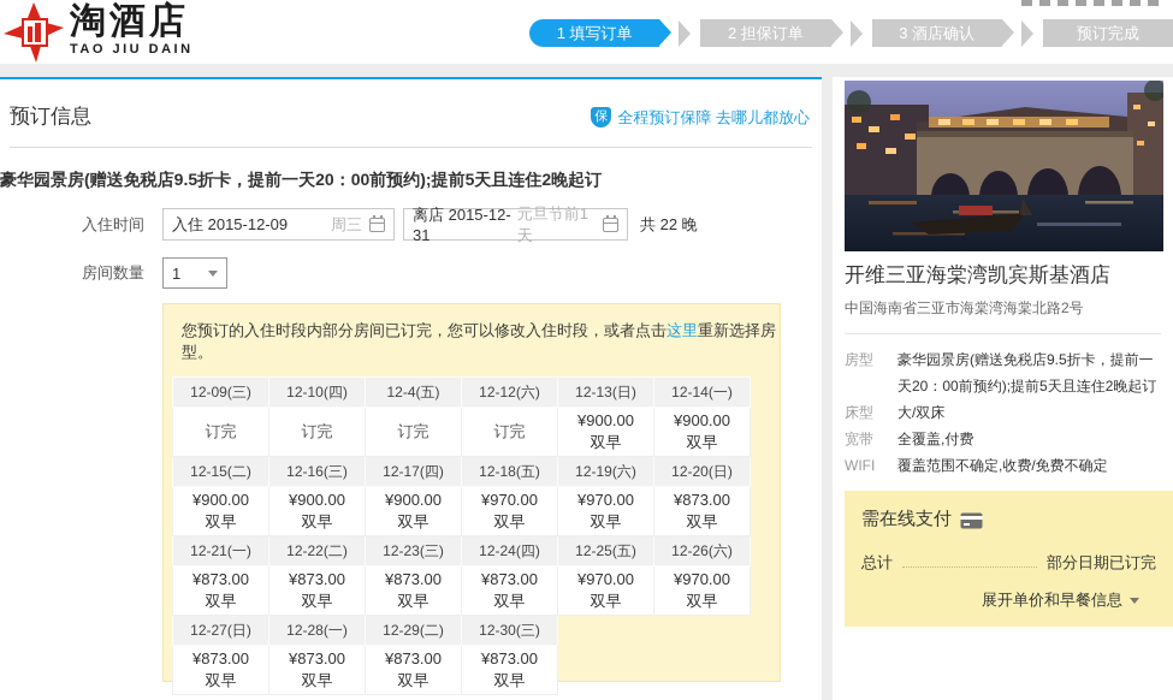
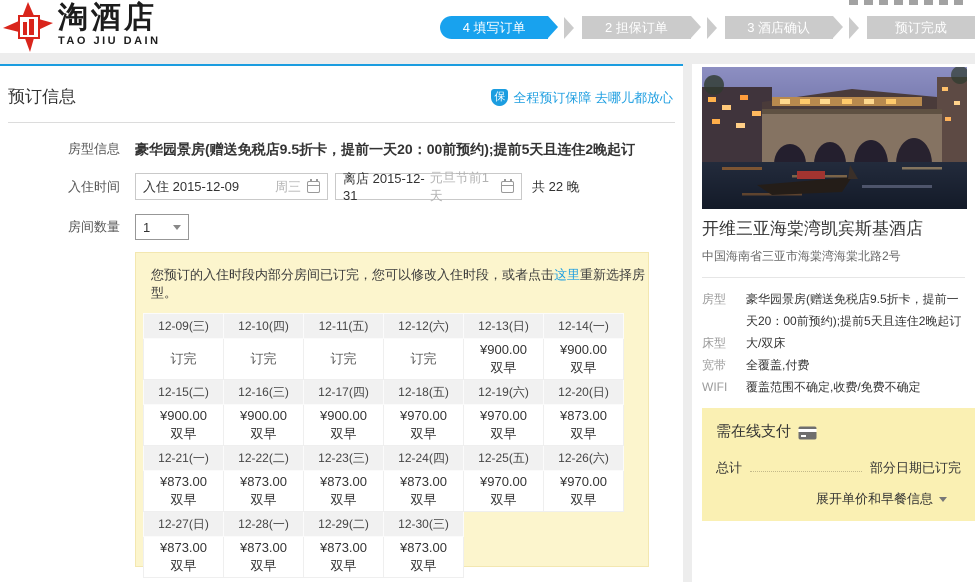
  淘酒店
  TAO JIU DAIN
- 1 填写订单
+ 4 填写订单
  2 担保订单
  3 酒店确认
  预订完成
  预订信息
  保
  全程预订保障 去哪儿都放心
+ 房型信息
  豪华园景房(赠送免税店9.5折卡，提前一天20：00前预约);提前5天且连住2晚起订
  入住时间
  入住 2015-12-09
  周三
  离店 2015-12-31
  元旦节前1天
  共 22 晚
  房间数量
  1
  您预订的入住时段内部分房间已订完，您可以修改入住时段，或者点击这里重新选择房型。
- 12-09(三)	12-10(四)	12-4(五)	12-12(六)	12-13(日)	12-14(一)
+ 12-09(三)	12-10(四)	12-11(五)	12-12(六)	12-13(日)	12-14(一)
  订完	订完	订完	订完	¥900.00双早	¥900.00双早
  12-15(二)	12-16(三)	12-17(四)	12-18(五)	12-19(六)	12-20(日)
  ¥900.00双早	¥900.00双早	¥900.00双早	¥970.00双早	¥970.00双早	¥873.00双早
  12-21(一)	12-22(二)	12-23(三)	12-24(四)	12-25(五)	12-26(六)
  ¥873.00双早	¥873.00双早	¥873.00双早	¥873.00双早	¥970.00双早	¥970.00双早
  12-27(日)	12-28(一)	12-29(二)	12-30(三)
  ¥873.00双早	¥873.00双早	¥873.00双早	¥873.00双早
  开维三亚海棠湾凯宾斯基酒店
  中国海南省三亚市海棠湾海棠北路2号
  房型
  豪华园景房(赠送免税店9.5折卡，提前一天20：00前预约);提前5天且连住2晚起订
  床型
  大/双床
  宽带
  全覆盖,付费
  WIFI
  覆盖范围不确定,收费/免费不确定
  需在线支付
  总计
  部分日期已订完
  展开单价和早餐信息
